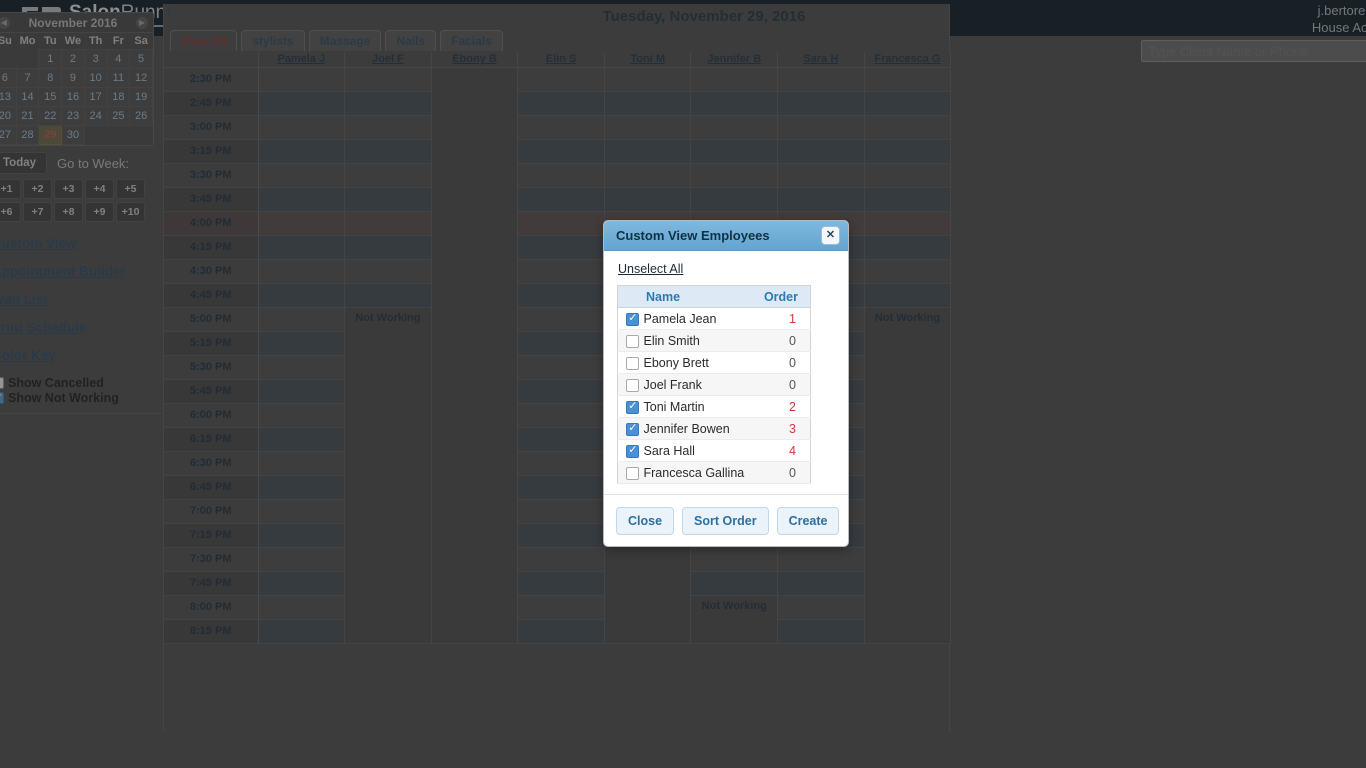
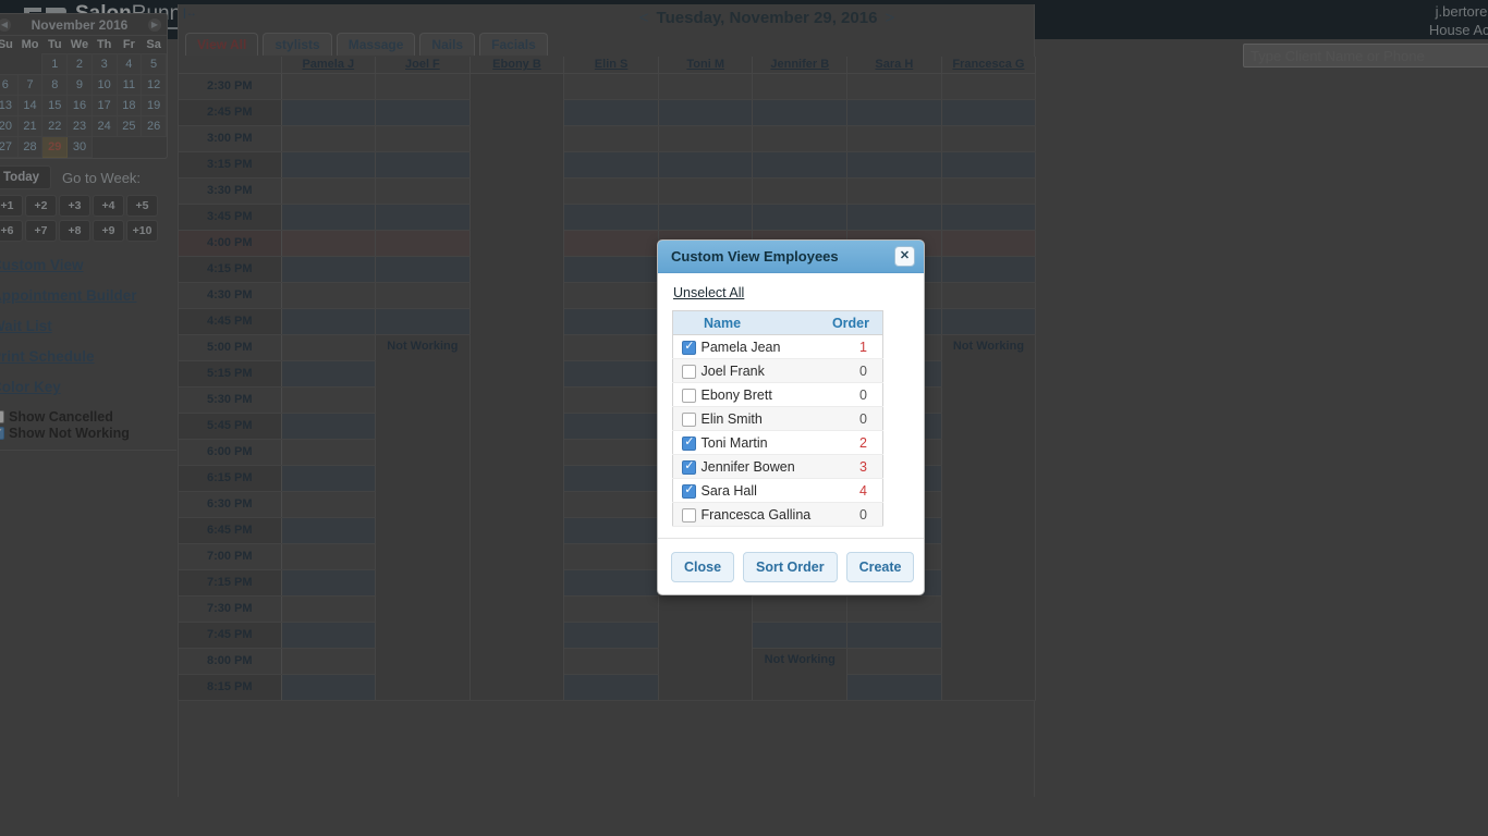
  j.bertore
  House Ac
  ◀
  November 2016
  ▶
  Su	Mo	Tu	We	Th	Fr	Sa
  		1	2	3	4	5
  6	7	8	9	10	11	12
  13	14	15	16	17	18	19
  20	21	22	23	24	25	26
  27	28	29	30
  Today
  Go to Week:
  +1
  +2
  +3
  +4
  +5
  +6
  +7
  +8
  +9
  +10
  Show Cancelled
  Show Not Working
  Tuesday, November 29, 2016
  View All
  	Pamela J	Joel F	Ebony B	Elin S	Toni M	Jennifer B	Sara H	Francesca G
  2:30 PM
  3:00 PM
  3:30 PM
  4:00 PM
  4:30 PM
  5:00 PM		Not Working					Not Working
  5:30 PM
  6:00 PM
  6:30 PM
  7:30 PM
  8:00 PM			Not Working
  Custom View Employees
  ✕
  Unselect All
  Name	Order
  	Pamela Jean	1
- 	Elin Smith	0
+ 	Joel Frank	0
  	Ebony Brett	0
- 	Joel Frank	0
+ 	Elin Smith	0
  	Toni Martin	2
  	Jennifer Bowen	3
  	Sara Hall	4
  	Francesca Gallina	0
  Close
  Sort Order
  Create
